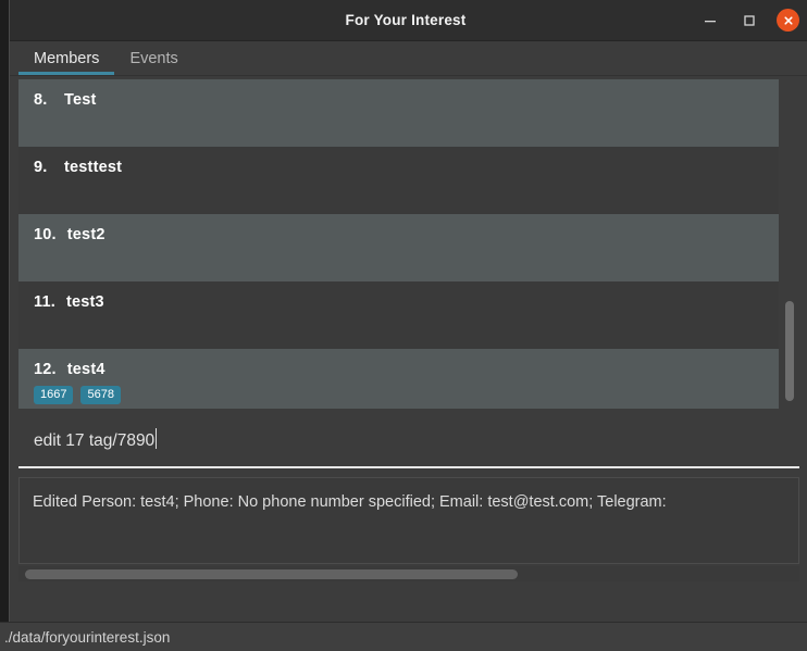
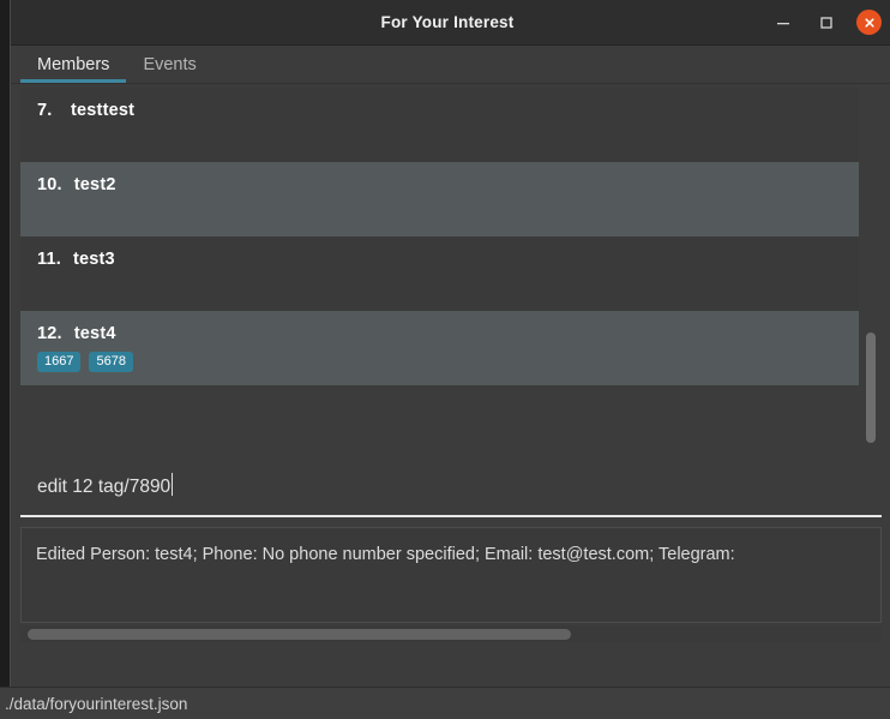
  For Your Interest
  Members
  Events
- 8.
- Test
- 9.
+ 7.
  testtest
  10.
  test2
  11.
  test3
  12.
  test4
  1667
  5678
- edit 17 tag/7890
+ edit 12 tag/7890
  Edited Person: test4; Phone: No phone number specified; Email: test@test.com; Telegram:
  ./data/foryourinterest.json
